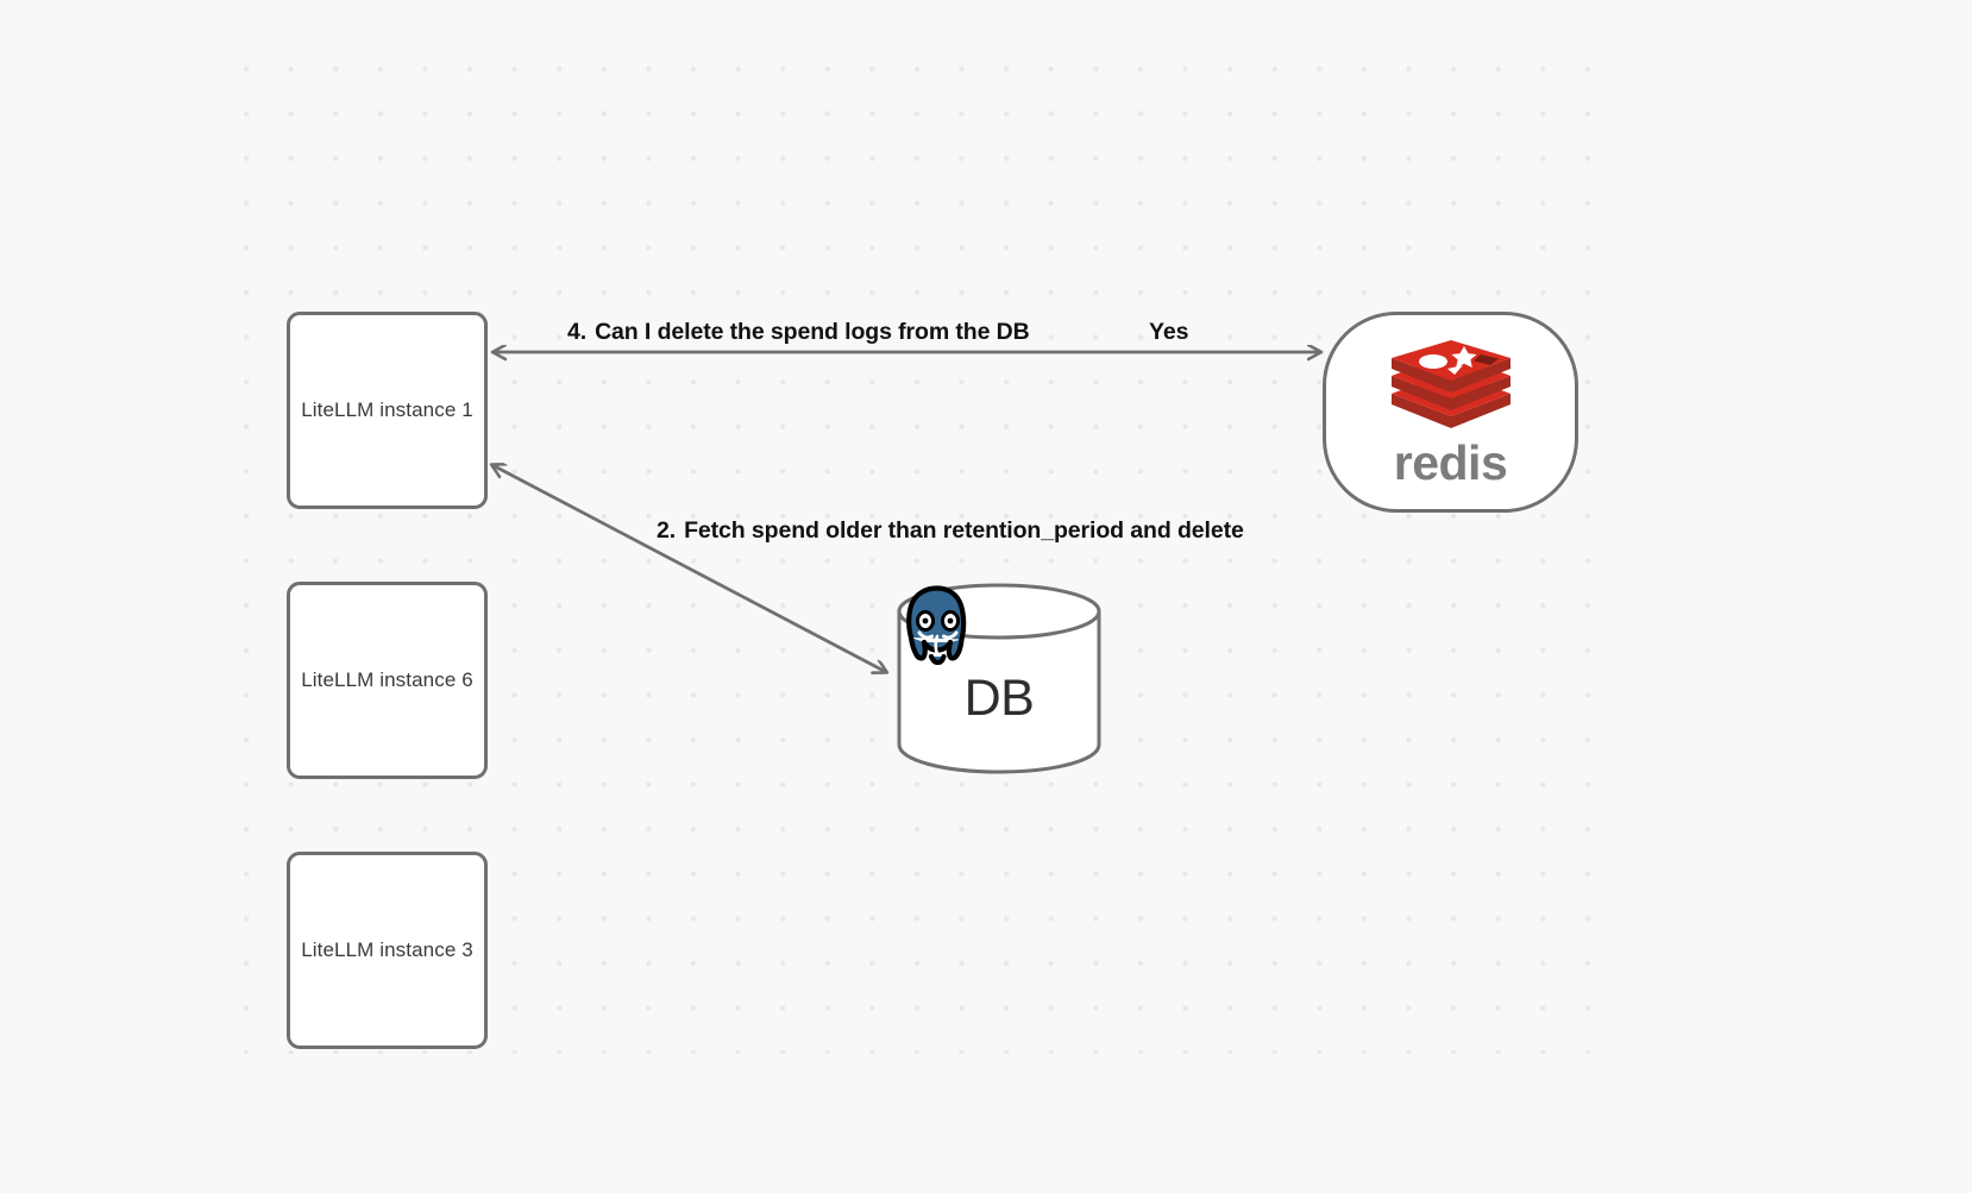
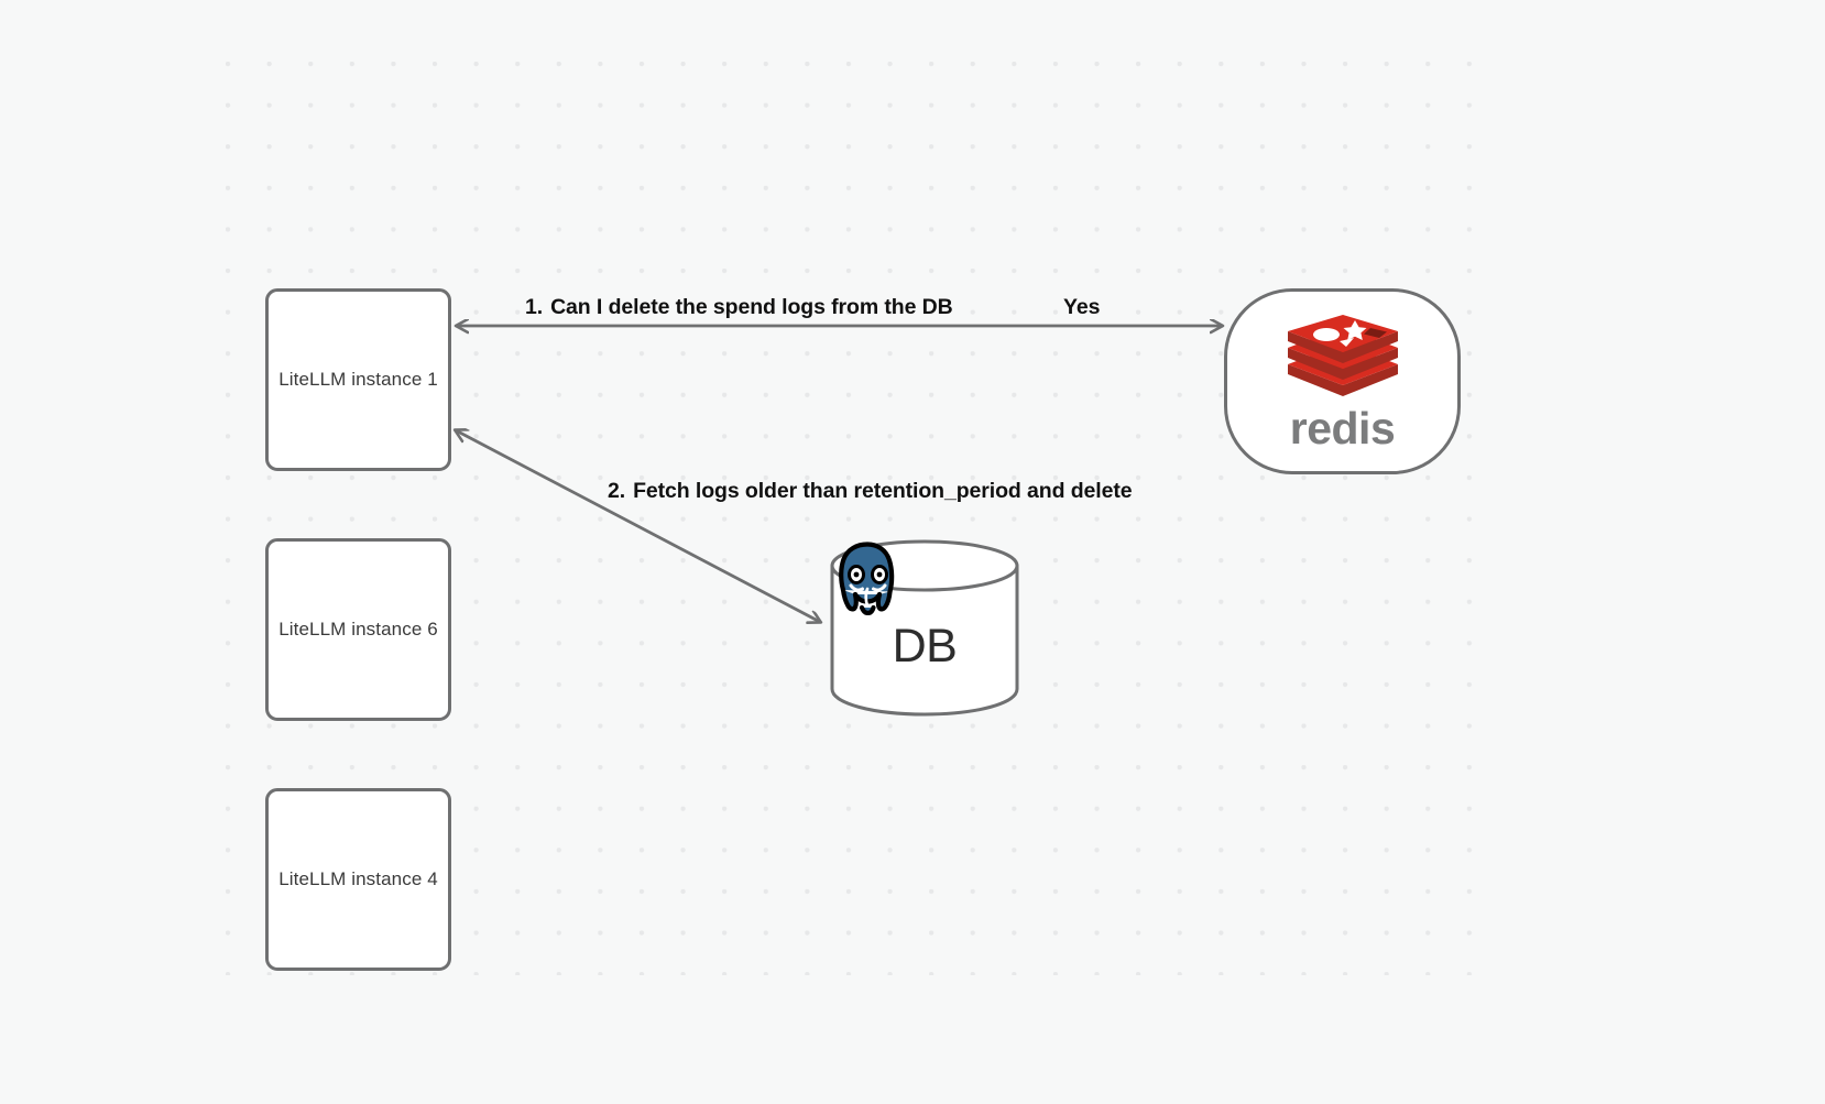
- 4. Can I delete the spend logs from the DB
+ 1. Can I delete the spend logs from the DB
  Yes
- 2. Fetch spend older than retention_period and delete
+ 2. Fetch logs older than retention_period and delete
  LiteLLM instance 1
  LiteLLM instance 6
- LiteLLM instance 3
+ LiteLLM instance 4
  redis
  DB
